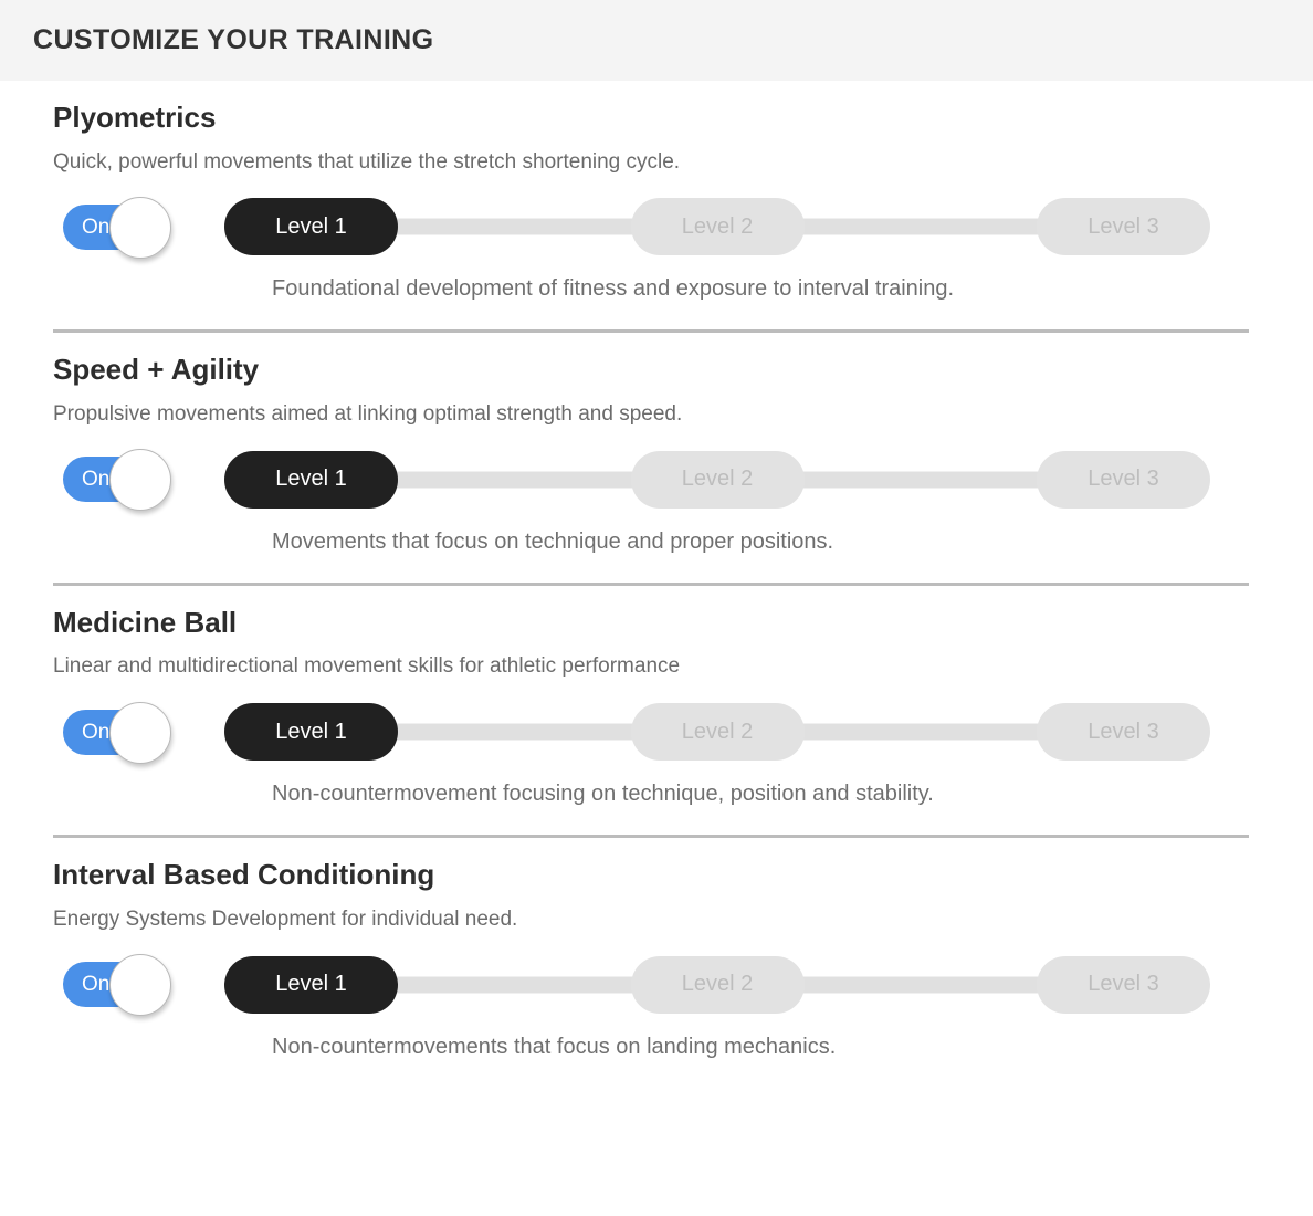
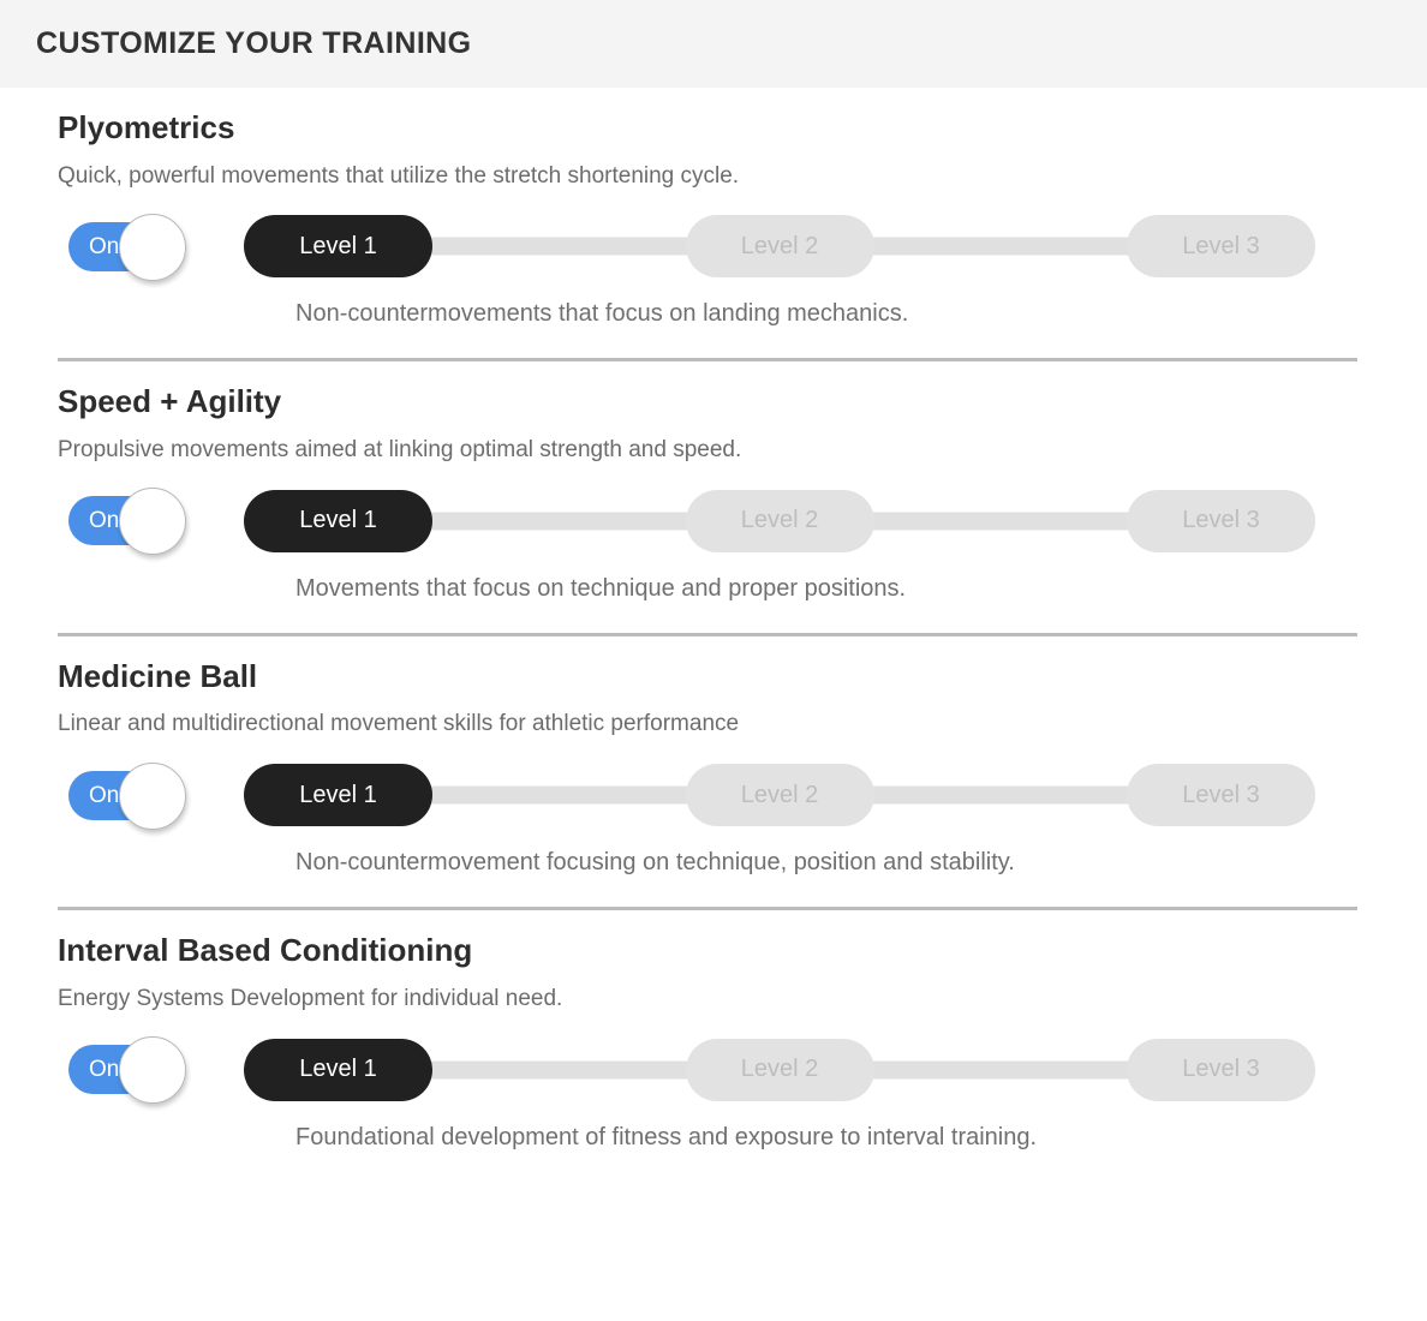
  CUSTOMIZE YOUR TRAINING
  Plyometrics
  Quick, powerful movements that utilize the stretch shortening cycle.
  On
  Level 1
  Level 2
  Level 3
- Foundational development of fitness and exposure to interval training.
+ Non-countermovements that focus on landing mechanics.
  Speed + Agility
  Propulsive movements aimed at linking optimal strength and speed.
  On
  Level 1
  Level 2
  Level 3
  Movements that focus on technique and proper positions.
  Medicine Ball
  Linear and multidirectional movement skills for athletic performance
  On
  Level 1
  Level 2
  Level 3
  Non-countermovement focusing on technique, position and stability.
  Interval Based Conditioning
  Energy Systems Development for individual need.
  On
  Level 1
  Level 2
  Level 3
- Non-countermovements that focus on landing mechanics.
+ Foundational development of fitness and exposure to interval training.
